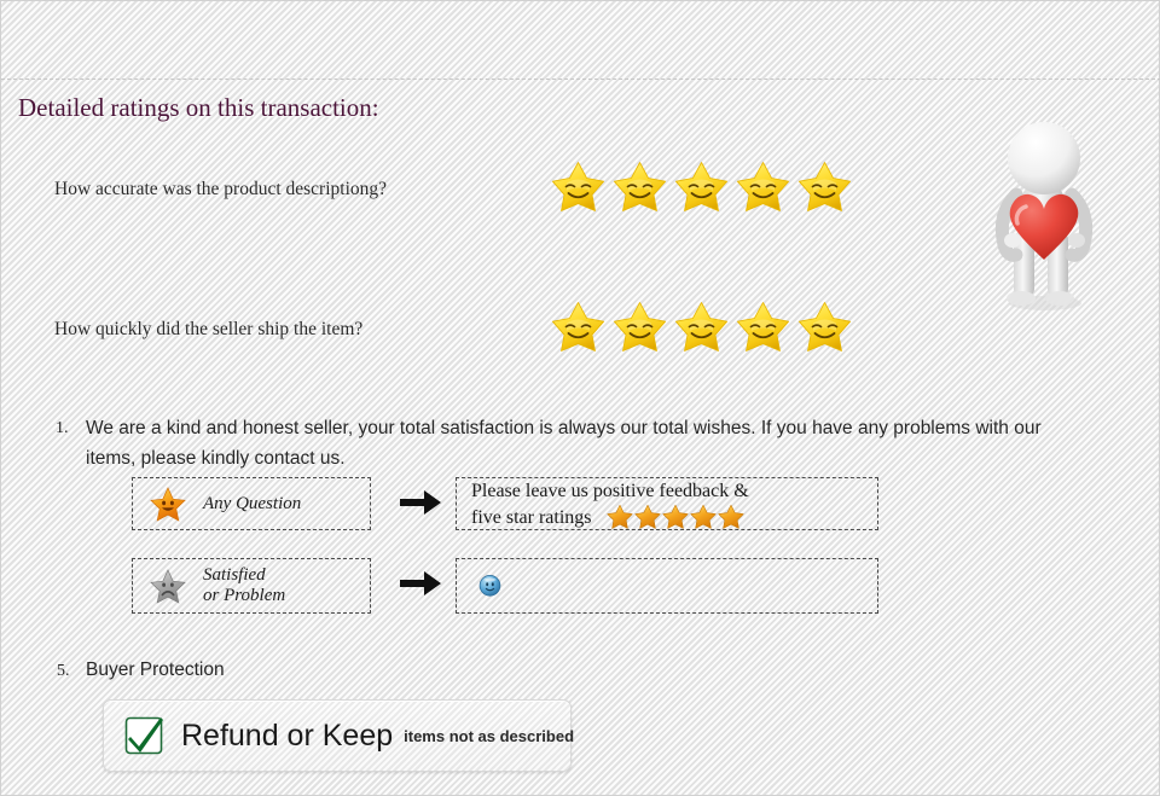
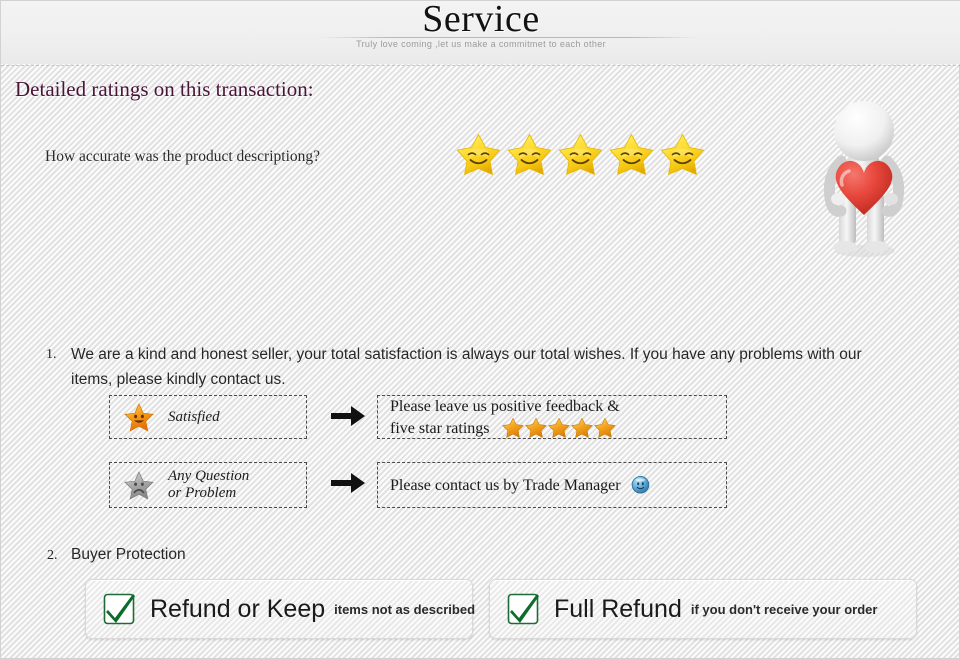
+ Service
+ Truly love coming ,let us make a commitmet to each other
  Detailed ratings on this transaction:
  How accurate was the product descriptiong?
- How quickly did the seller ship the item?
  1.
  We are a kind and honest seller, your total satisfaction is always our total wishes. If you have any problems with our items, please kindly contact us.
- Any Question
+ Satisfied
  Please leave us positive feedback &
  five star ratings
- Satisfied
+ Any Question
  or Problem
+ Please contact us by Trade Manager
- 5.
+ 2.
  Buyer Protection
  Refund or Keep
  items not as described
+ Full Refund
+ if you don't receive your order
